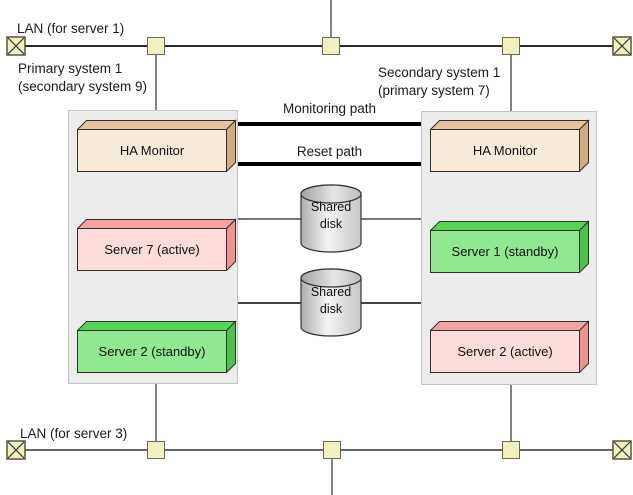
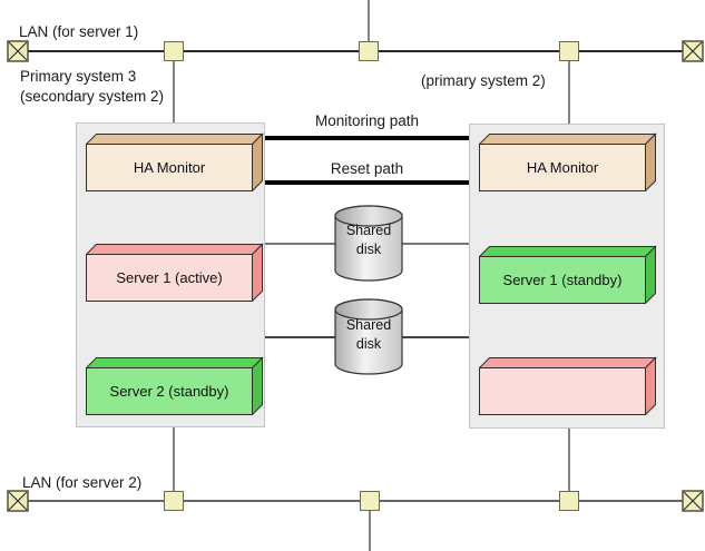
  LAN (for server 1)
- Primary system 1
+ Primary system 3
- (secondary system 9)
+ (secondary system 2)
- Secondary system 1
- (primary system 7)
+ (primary system 2)
  Monitoring path
  Reset path
  Shared
  disk
  Shared
  disk
  HA Monitor
- Server 7 (active)
+ Server 1 (active)
  Server 2 (standby)
  HA Monitor
  Server 1 (standby)
- Server 2 (active)
- LAN (for server 3)
+ LAN (for server 2)
